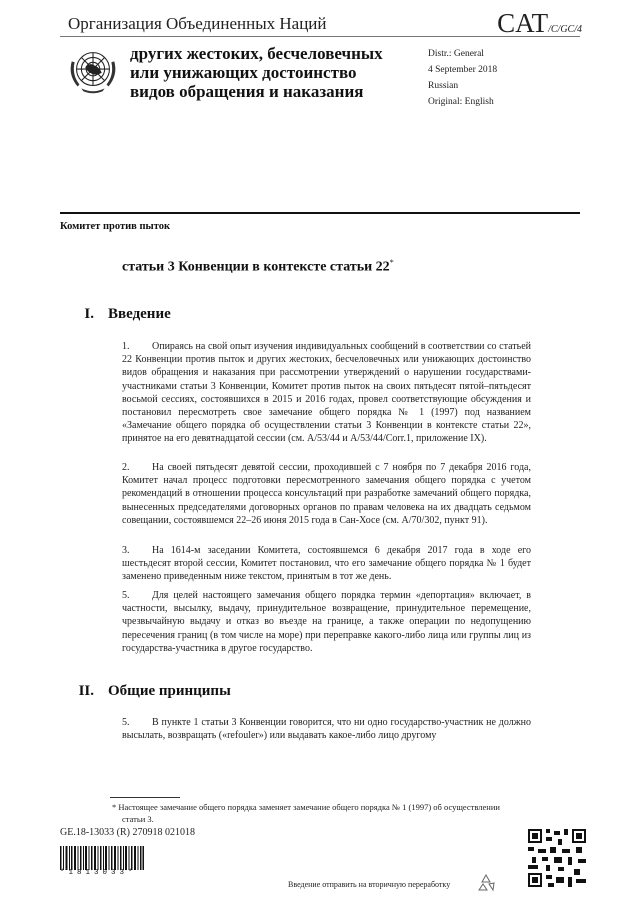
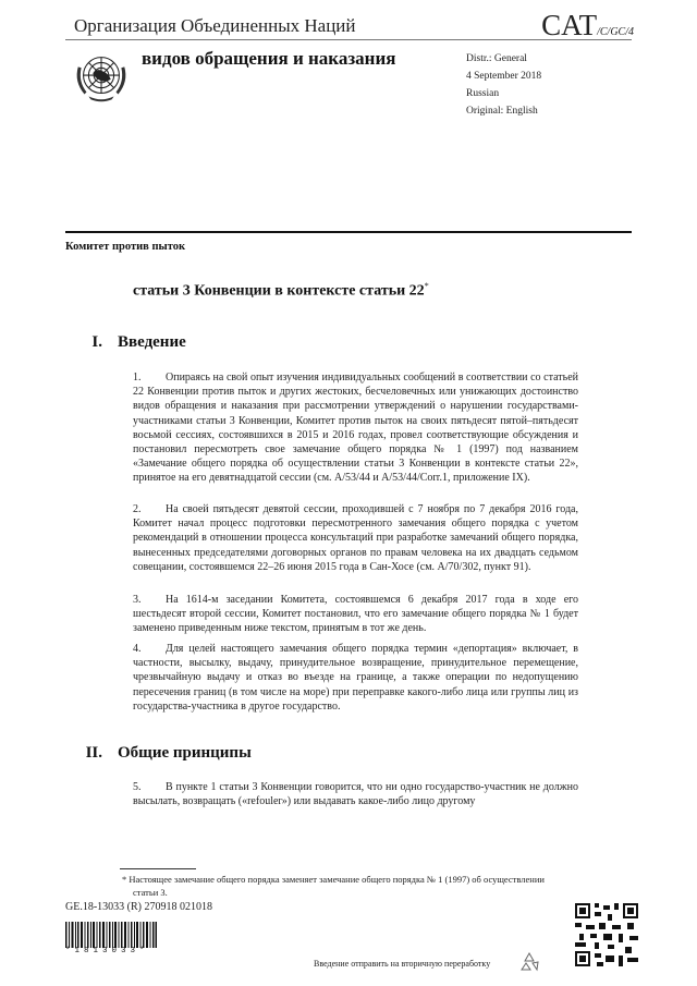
  Организация Объединенных Наций
  CAT/C/GC/4
- других жестоких, бесчеловечных
- или унижающих достоинство
  видов обращения и наказания
  Distr.: General
  4 September 2018
  Russian
  Original: English
  Комитет против пыток
  статьи 3 Конвенции в контексте статьи 22*
  I. Введение
  1. Опираясь на свой опыт изучения индивидуальных сообщений в соответствии со статьей 22 Конвенции против пыток и других жестоких, бесчеловечных или унижающих достоинство видов обращения и наказания при рассмотрении утверждений о нарушении государствами-участниками статьи 3 Конвенции, Комитет против пыток на своих пятьдесят пятой–пятьдесят восьмой сессиях, состоявшихся в 2015 и 2016 годах, провел соответствующие обсуждения и постановил пересмотреть свое замечание общего порядка № 1 (1997) под названием «Замечание общего порядка об осуществлении статьи 3 Конвенции в контексте статьи 22», принятое на его девятнадцатой сессии (см. A/53/44 и A/53/44/Corr.1, приложение IX).
  2. На своей пятьдесят девятой сессии, проходившей с 7 ноября по 7 декабря 2016 года, Комитет начал процесс подготовки пересмотренного замечания общего порядка с учетом рекомендаций в отношении процесса консультаций при разработке замечаний общего порядка, вынесенных председателями договорных органов по правам человека на их двадцать седьмом совещании, состоявшемся 22–26 июня 2015 года в Сан-Хосе (см. A/70/302, пункт 91).
  3. На 1614-м заседании Комитета, состоявшемся 6 декабря 2017 года в ходе его шестьдесят второй сессии, Комитет постановил, что его замечание общего порядка № 1 будет заменено приведенным ниже текстом, принятым в тот же день.
- 5. Для целей настоящего замечания общего порядка термин «депортация» включает, в частности, высылку, выдачу, принудительное возвращение, принудительное перемещение, чрезвычайную выдачу и отказ во въезде на границе, а также операции по недопущению пересечения границ (в том числе на море) при переправке какого-либо лица или группы лиц из государства-участника в другое государство.
+ 4. Для целей настоящего замечания общего порядка термин «депортация» включает, в частности, высылку, выдачу, принудительное возвращение, принудительное перемещение, чрезвычайную выдачу и отказ во въезде на границе, а также операции по недопущению пересечения границ (в том числе на море) при переправке какого-либо лица или группы лиц из государства-участника в другое государство.
  II. Общие принципы
  5. В пункте 1 статьи 3 Конвенции говорится, что ни одно государство-участник не должно высылать, возвращать («refouler») или выдавать какое-либо лицо другому
  * Настоящее замечание общего порядка заменяет замечание общего порядка № 1 (1997) об осуществлении статьи 3.
  GE.18-13033 (R) 270918 021018
  *1813033*
  Введение отправить на вторичную переработку
